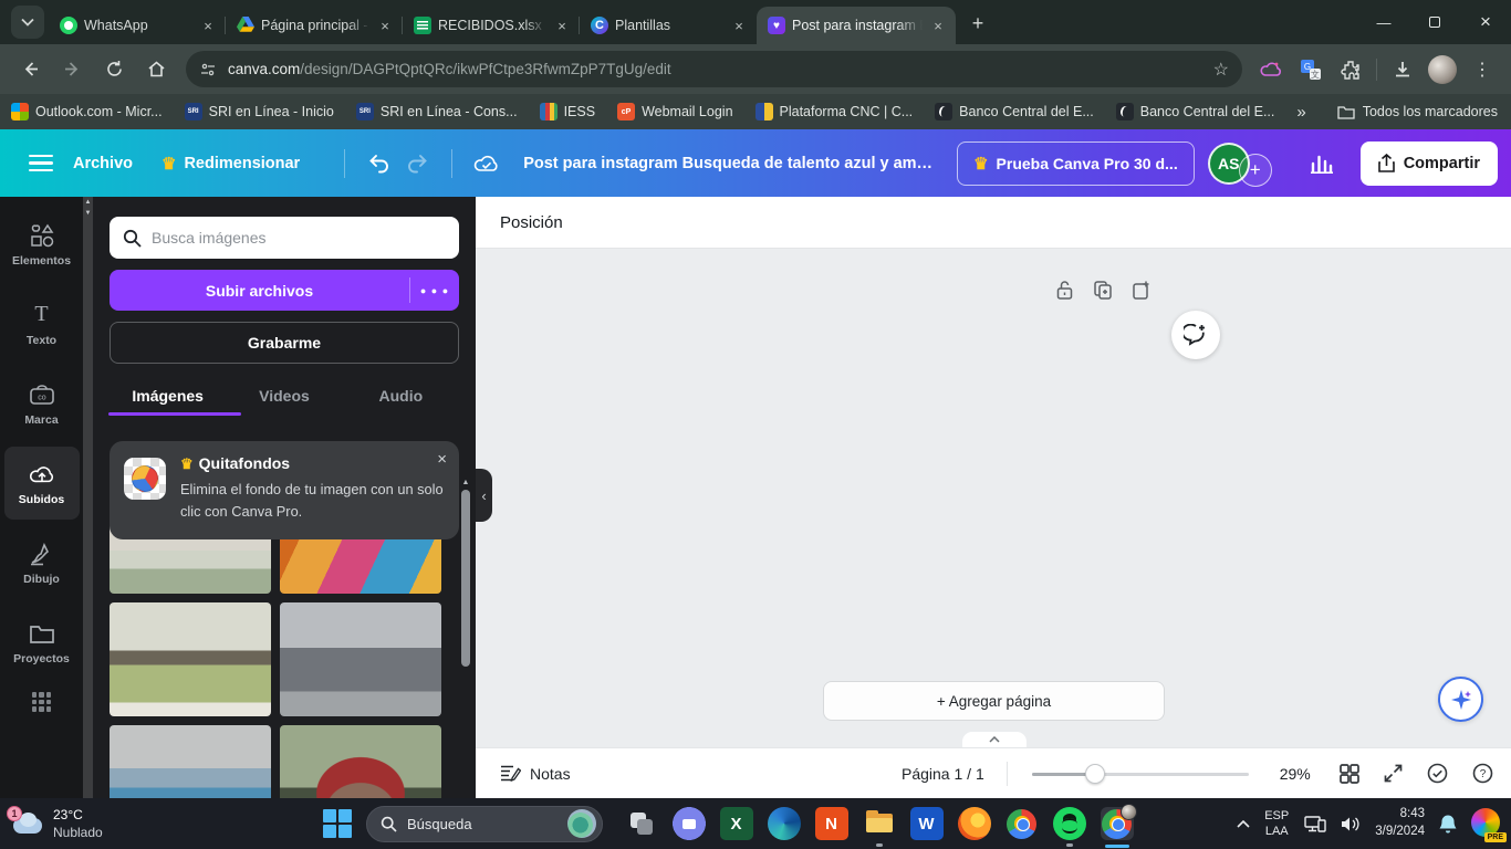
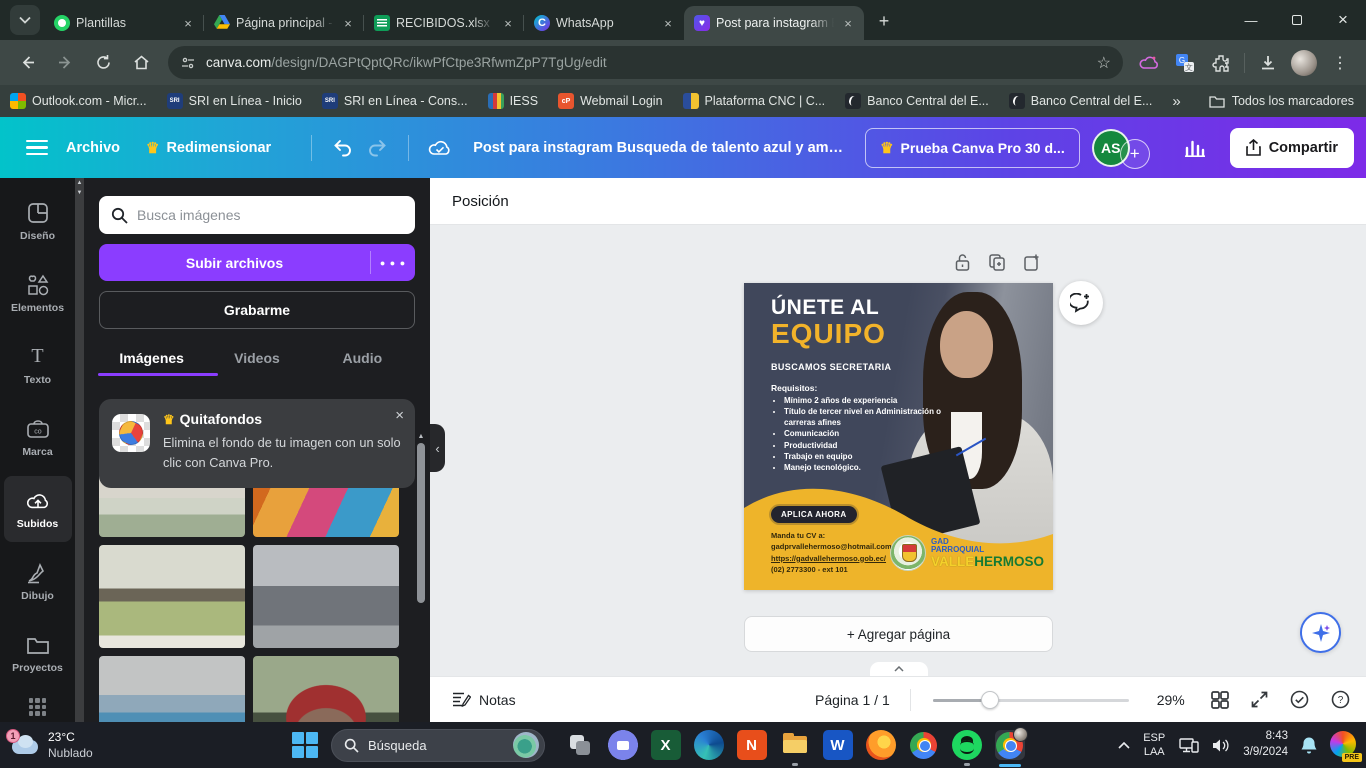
- WhatsApp
+ Plantillas
  ×
  ×
  ×
  C
- Plantillas
+ WhatsApp
  ×
  ♥
  Post para instagram
  ×
  +
  —
  ×
  canva.com/design/DAGPtQptQRc/ikwPfCtpe3RfwmZpP7TgUg/edit
  ☆
  G
  文
  ⋮
  Outlook.com - Micr...
  SRI en Línea - Inicio
  SRI en Línea - Cons...
  IESS
  Webmail Login
  Plataforma CNC | C...
  Banco Central del E...
  Banco Central del E...
  »
  Todos los marcadores
  Archivo
  ♛
  Redimensionar
  Post para instagram Busqueda de talento azul y amar..
  ♛
  Prueba Canva Pro 30 d...
  AS
  +
  Compartir
+ Diseño
  Elementos
  T
  Texto
  Marca
  Subidos
  Dibujo
  Proyectos
  Busca imágenes
  Subir archivos
  ● ● ●
  Grabarme
  Imágenes
  Videos
  Audio
  ♛ Quitafondos
  Elimina el fondo de tu imagen con un solo clic con Canva Pro.
  ×
  ‹
  Posición
+ ÚNETE AL
+ EQUIPO
+ BUSCAMOS SECRETARIA
+ Requisitos:
+ Mínimo 2 años de experiencia
+ Título de tercer nivel en Administración o carreras afines
+ Comunicación
+ Productividad
+ Trabajo en equipo
+ Manejo tecnológico.
+ APLICA AHORA
+ Manda tu CV a:
+ gadprvallehermoso@hotmail.com
+ https://gadvallehermoso.gob.ec/
+ (02) 2773300 - ext 101
+ GAD
+ PARROQUIAL
+ VALLEHERMOSO
  + Agregar página
  Notas
  Página 1 / 1
  29%
  ?
  1
  23°C
  Nublado
  Búsqueda
  X
  N
  W
  ESP
  LAA
  8:43
  3/9/2024
